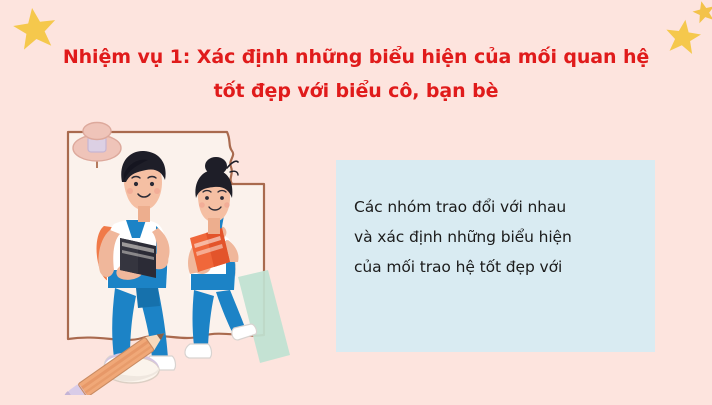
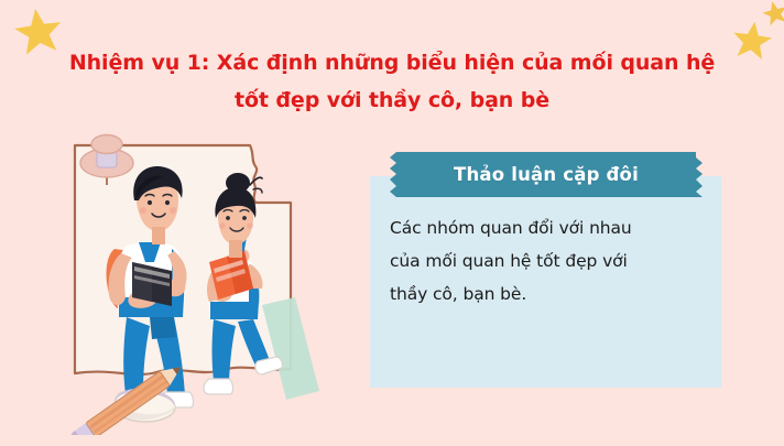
  Nhiệm vụ 1: Xác định những biểu hiện của mối quan hệ
- tốt đẹp với biểu cô, bạn bè
+ tốt đẹp với thầy cô, bạn bè
+ Thảo luận cặp đôi
- Các nhóm trao đổi với nhau
+ Các nhóm quan đổi với nhau
- và xác định những biểu hiện
- của mối trao hệ tốt đẹp với
+ của mối quan hệ tốt đẹp với
+ thầy cô, bạn bè.
